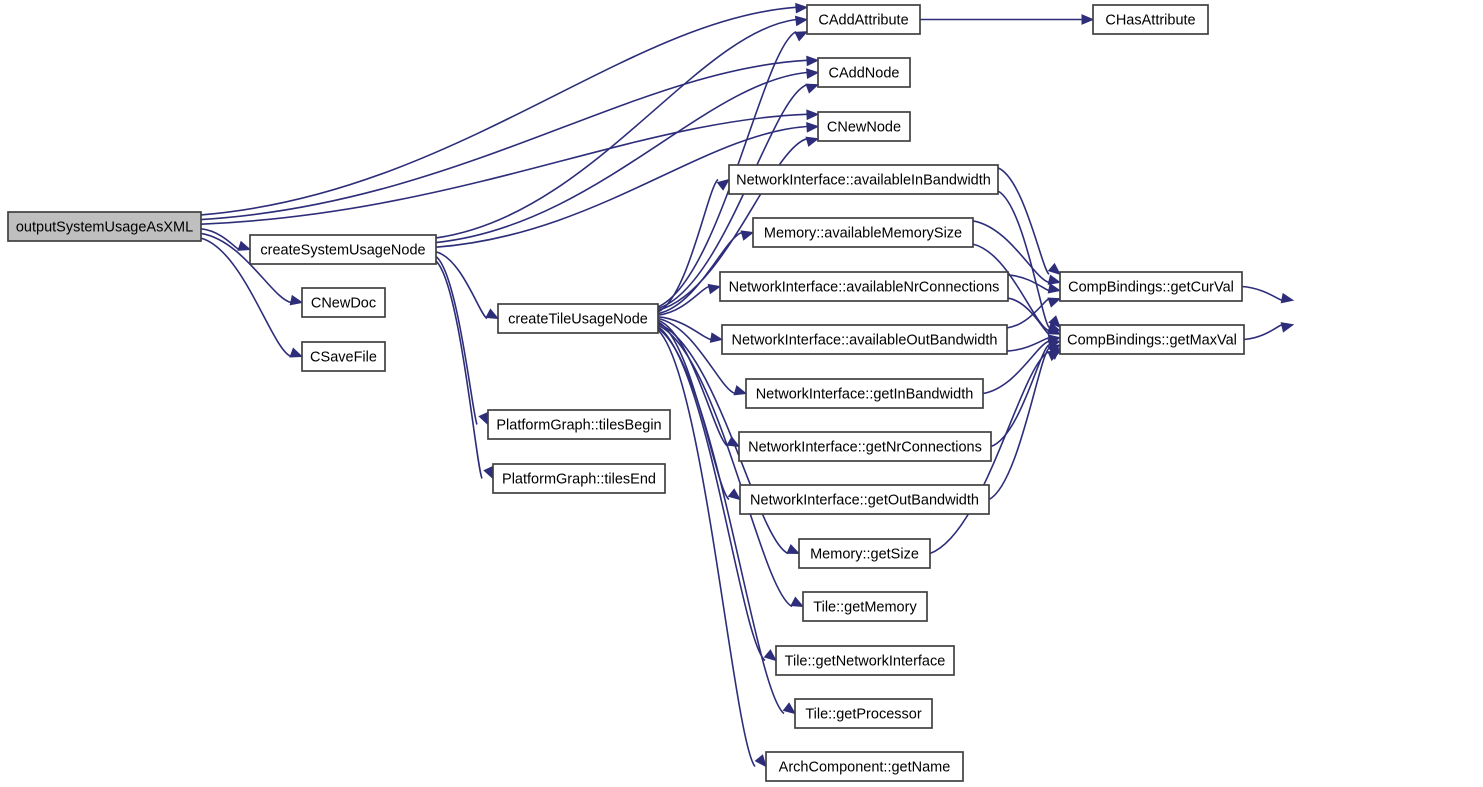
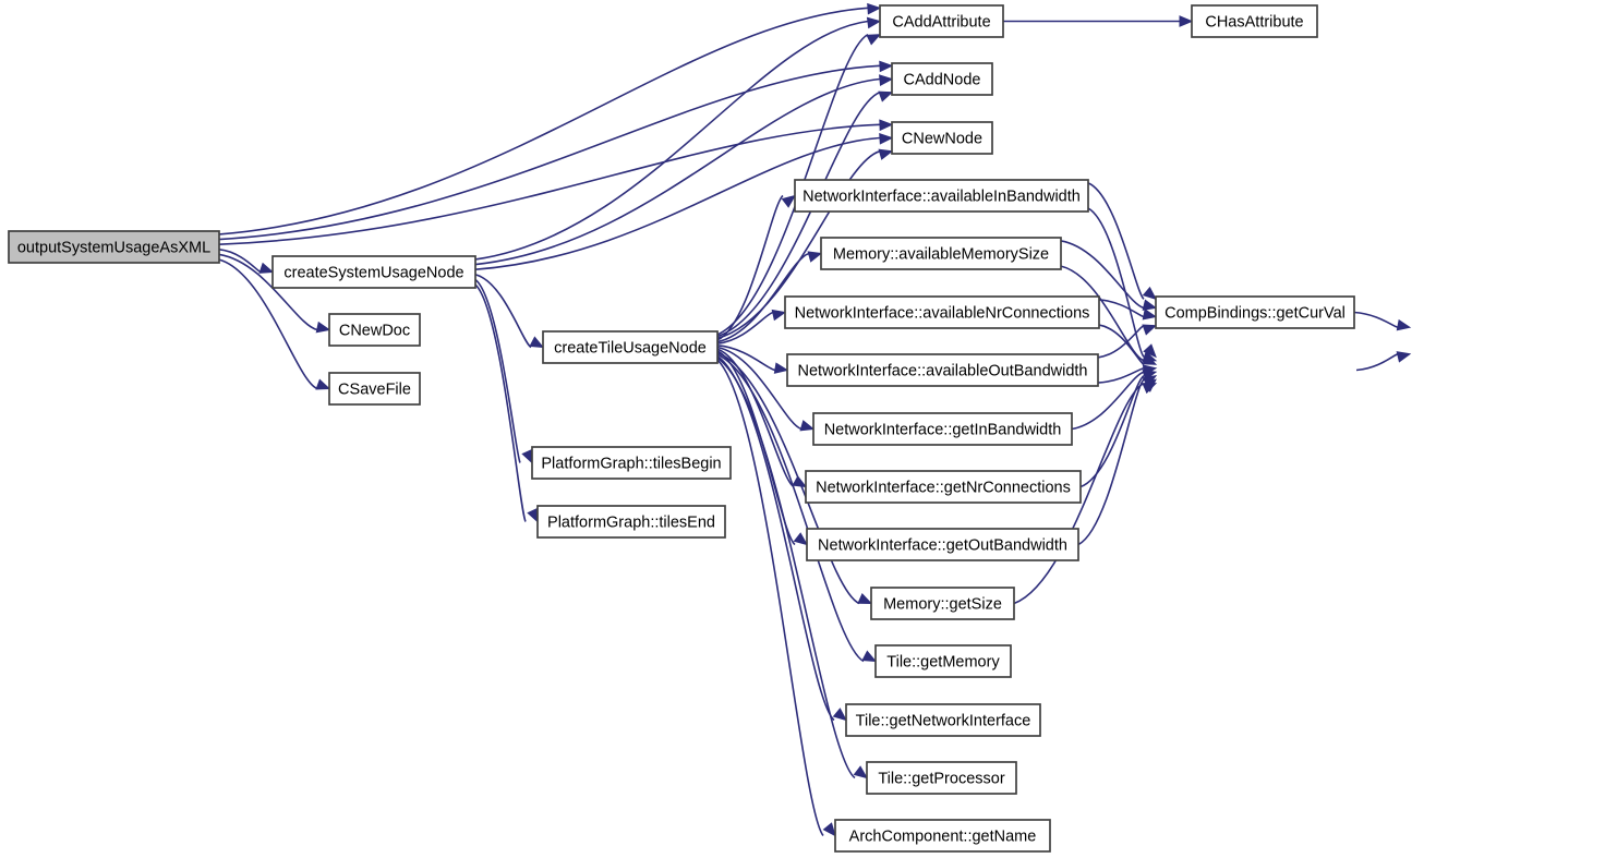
  outputSystemUsageAsXML
  createSystemUsageNode
  CNewDoc
  CSaveFile
  createTileUsageNode
  PlatformGraph::tilesBegin
  PlatformGraph::tilesEnd
  CAddAttribute
  CAddNode
  CNewNode
  CHasAttribute
  NetworkInterface::availableInBandwidth
  Memory::availableMemorySize
  NetworkInterface::availableNrConnections
  NetworkInterface::availableOutBandwidth
  NetworkInterface::getInBandwidth
  NetworkInterface::getNrConnections
  NetworkInterface::getOutBandwidth
  Memory::getSize
  Tile::getMemory
  Tile::getNetworkInterface
  Tile::getProcessor
  ArchComponent::getName
  CompBindings::getCurVal
- CompBindings::getMaxVal
